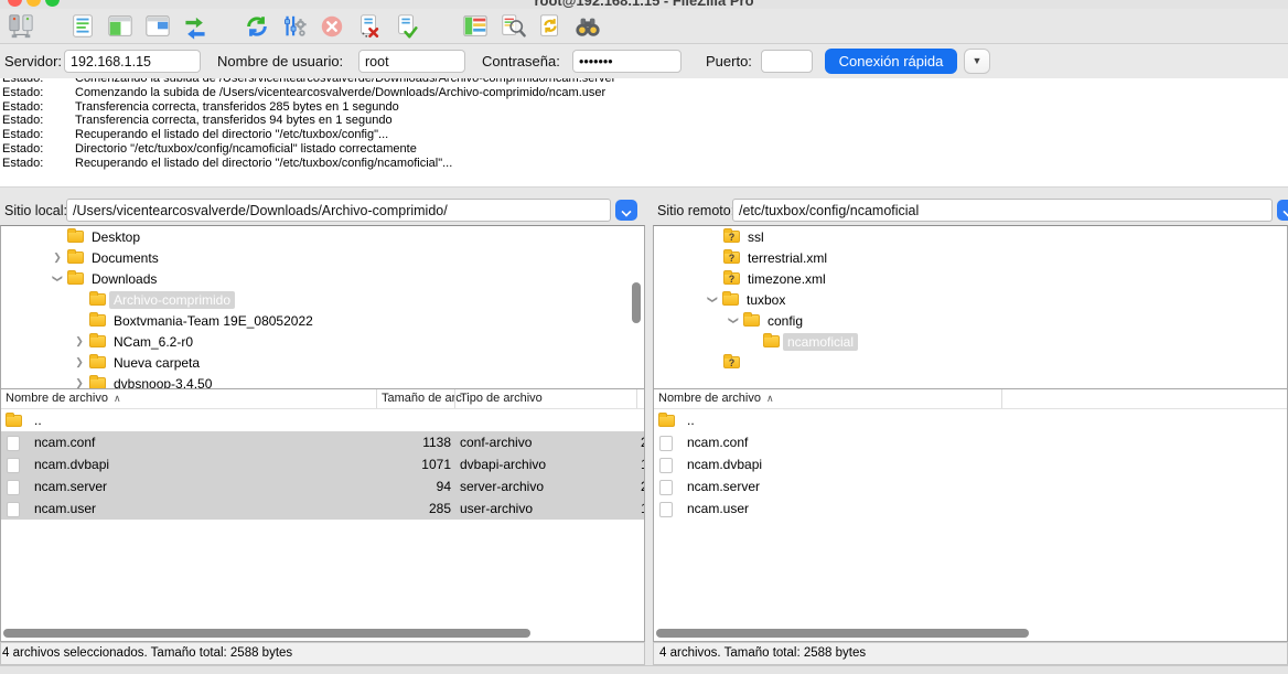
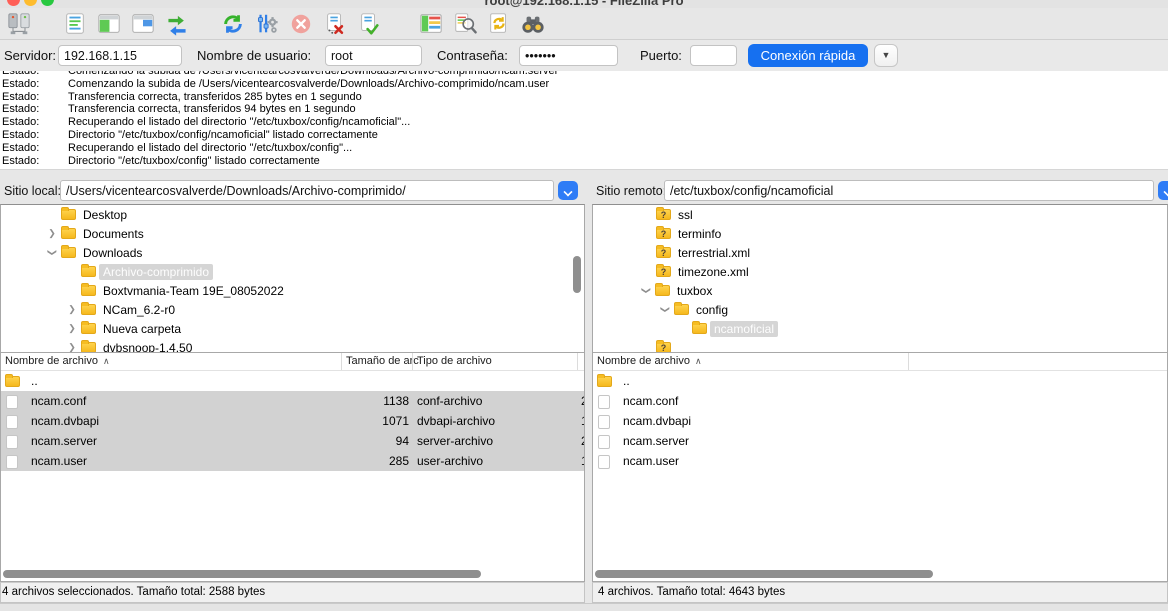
  root@192.168.1.15 - FileZilla Pro
  Servidor:
  192.168.1.15
  Nombre de usuario:
  root
  Contraseña:
  •••••••
  Puerto:
  Conexión rápida
  ▼
  Estado: Comenzando la subida de /Users/vicentearcosvalverde/Downloads/Archivo-comprimido/ncam.server
  Estado: Comenzando la subida de /Users/vicentearcosvalverde/Downloads/Archivo-comprimido/ncam.user
  Estado: Transferencia correcta, transferidos 285 bytes en 1 segundo
  Estado: Transferencia correcta, transferidos 94 bytes en 1 segundo
- Estado: Recuperando el listado del directorio "/etc/tuxbox/config"...
+ Estado: Recuperando el listado del directorio "/etc/tuxbox/config/ncamoficial"...
  Estado: Directorio "/etc/tuxbox/config/ncamoficial" listado correctamente
- Estado: Recuperando el listado del directorio "/etc/tuxbox/config/ncamoficial"...
+ Estado: Recuperando el listado del directorio "/etc/tuxbox/config"...
+ Estado: Directorio "/etc/tuxbox/config" listado correctamente
  Sitio local
  /Users/vicentearcosvalverde/Downloads/Archivo-comprimido/
  Desktop
  ❯
  Documents
  Downloads
  Archivo-comprimido
  Boxtvmania-Team 19E_08052022
  ❯
  NCam_6.2-r0
  ❯
  Nueva carpeta
  ❯
- dvbsnoop-3.4.50
+ dvbsnoop-1.4.50
  Nombre de archivo ∧
  Tamaño de ac
  Tipo de archivo
  ..
  ncam.conf
  1138
  conf-archivo
  ncam.dvbapi
  1071
  dvbapi-archivo
  ncam.server
  94
  server-archivo
  ncam.user
  285
  user-archivo
  4 archivos seleccionados. Tamaño total: 2588 bytes
  Sitio remoto
  /etc/tuxbox/config/ncamoficial
  ssl
+ terminfo
  terrestrial.xml
  timezone.xml
  tuxbox
  config
  ncamoficial
  Nombre de archivo ∧
  ..
  ncam.conf
  ncam.dvbapi
  ncam.server
  ncam.user
- 4 archivos. Tamaño total: 2588 bytes
+ 4 archivos. Tamaño total: 4643 bytes
